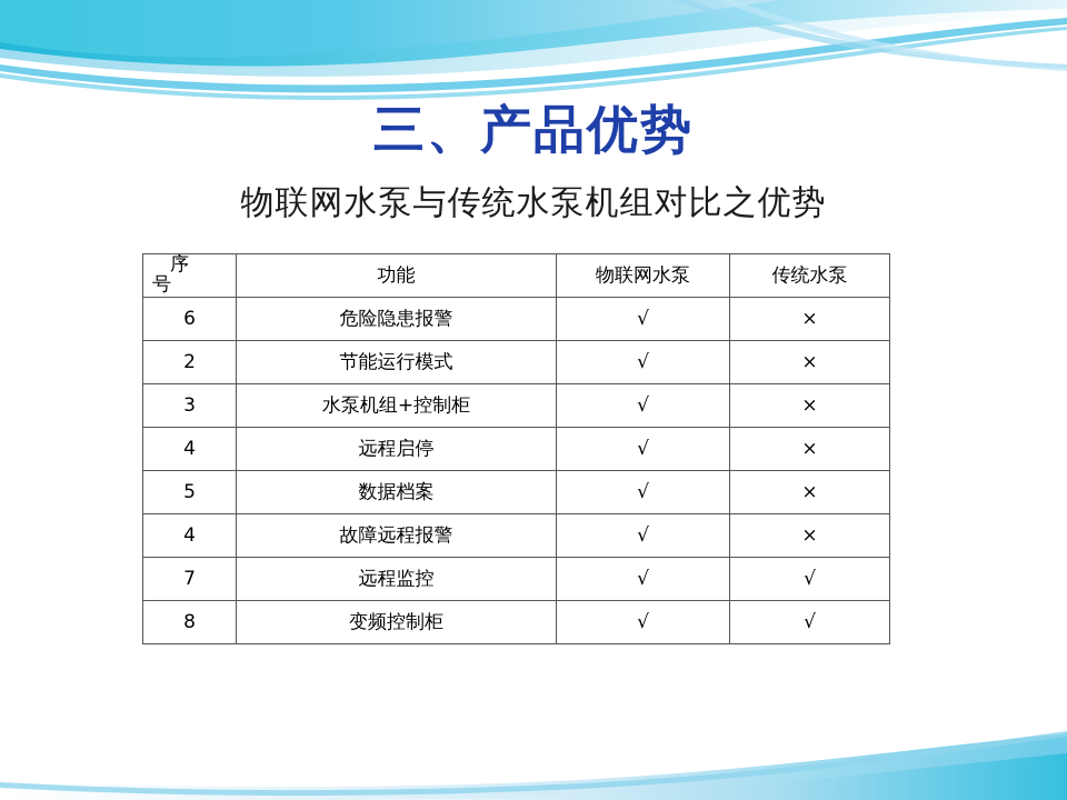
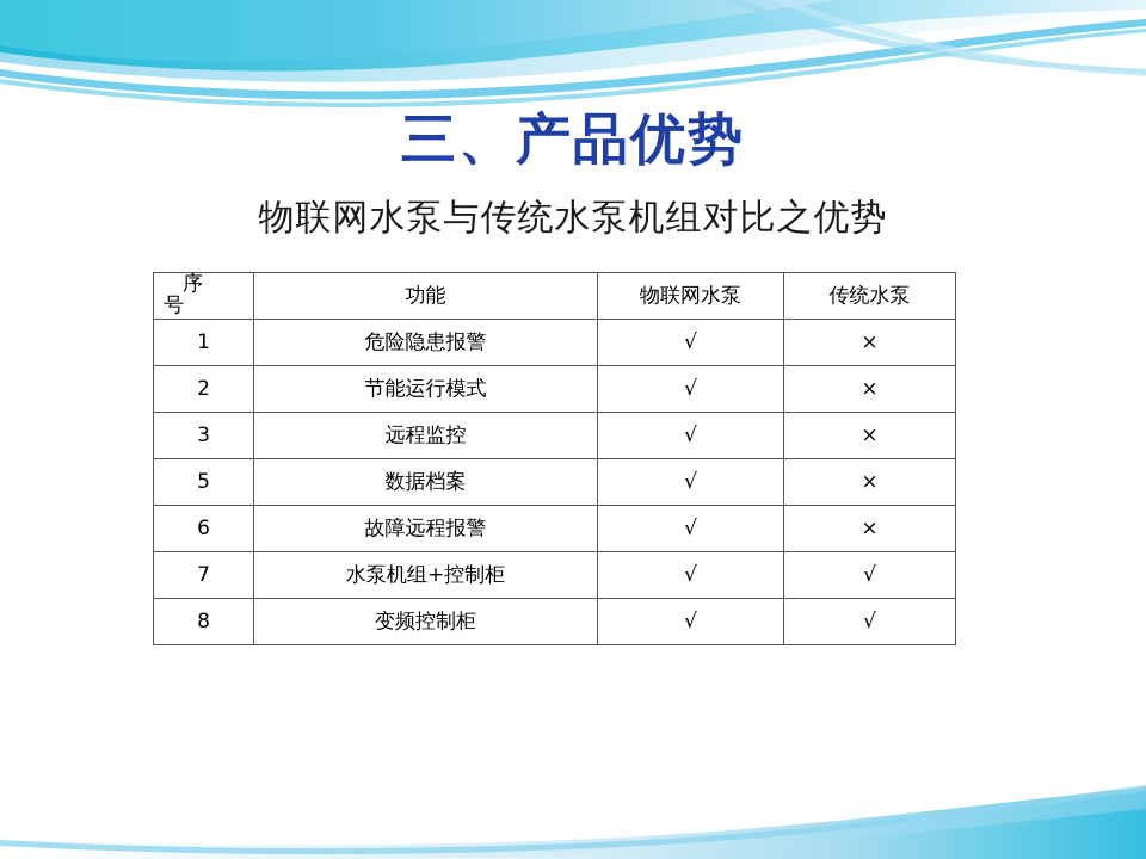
  三、产品优势
  物联网水泵与传统水泵机组对比之优势
  序 号	功能	物联网水泵	传统水泵
- 6	危险隐患报警	√	×
+ 1	危险隐患报警	√	×
  2	节能运行模式	√	×
- 3	水泵机组+控制柜	√	×
+ 3	远程监控	√	×
- 4	远程启停	√	×
  5	数据档案	√	×
- 4	故障远程报警	√	×
+ 6	故障远程报警	√	×
- 7	远程监控	√	√
+ 7	水泵机组+控制柜	√	√
  8	变频控制柜	√	√
